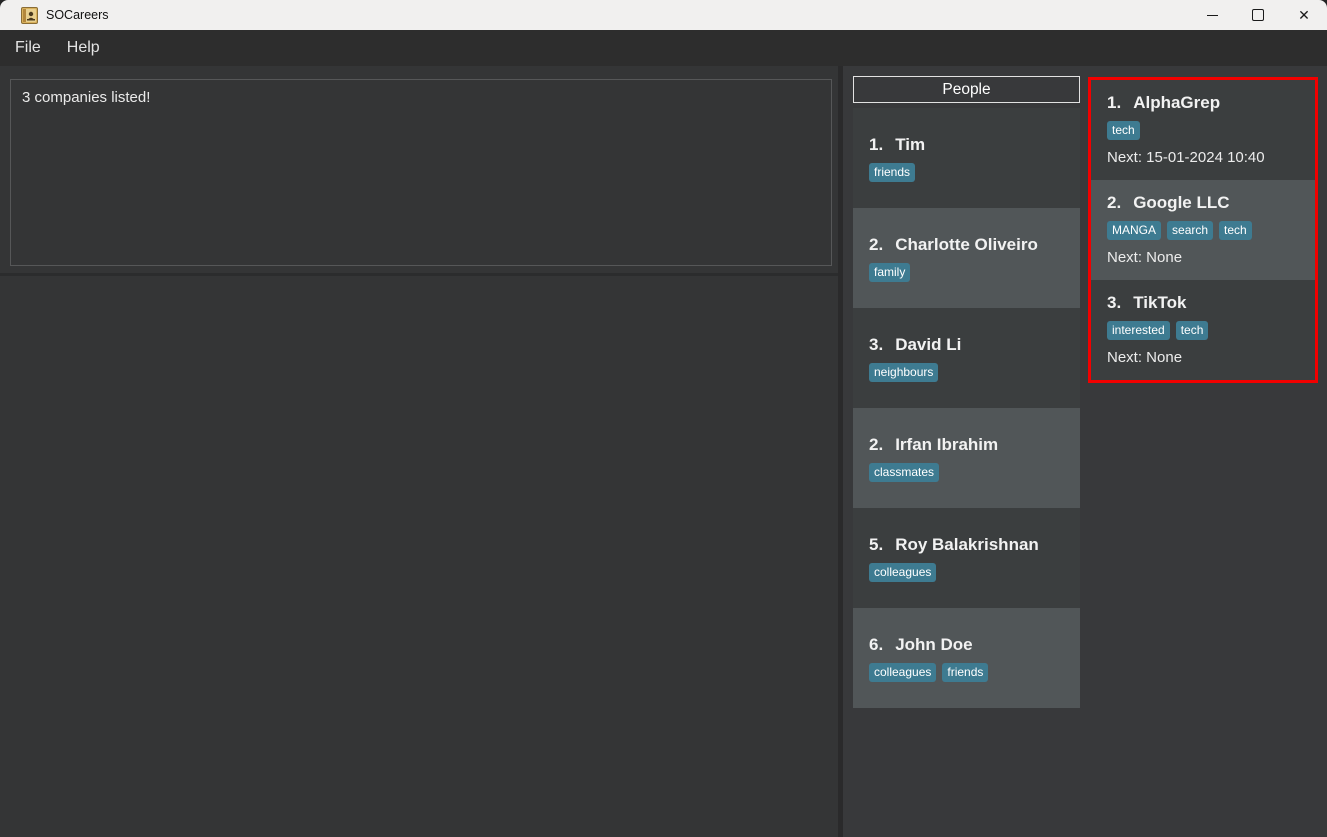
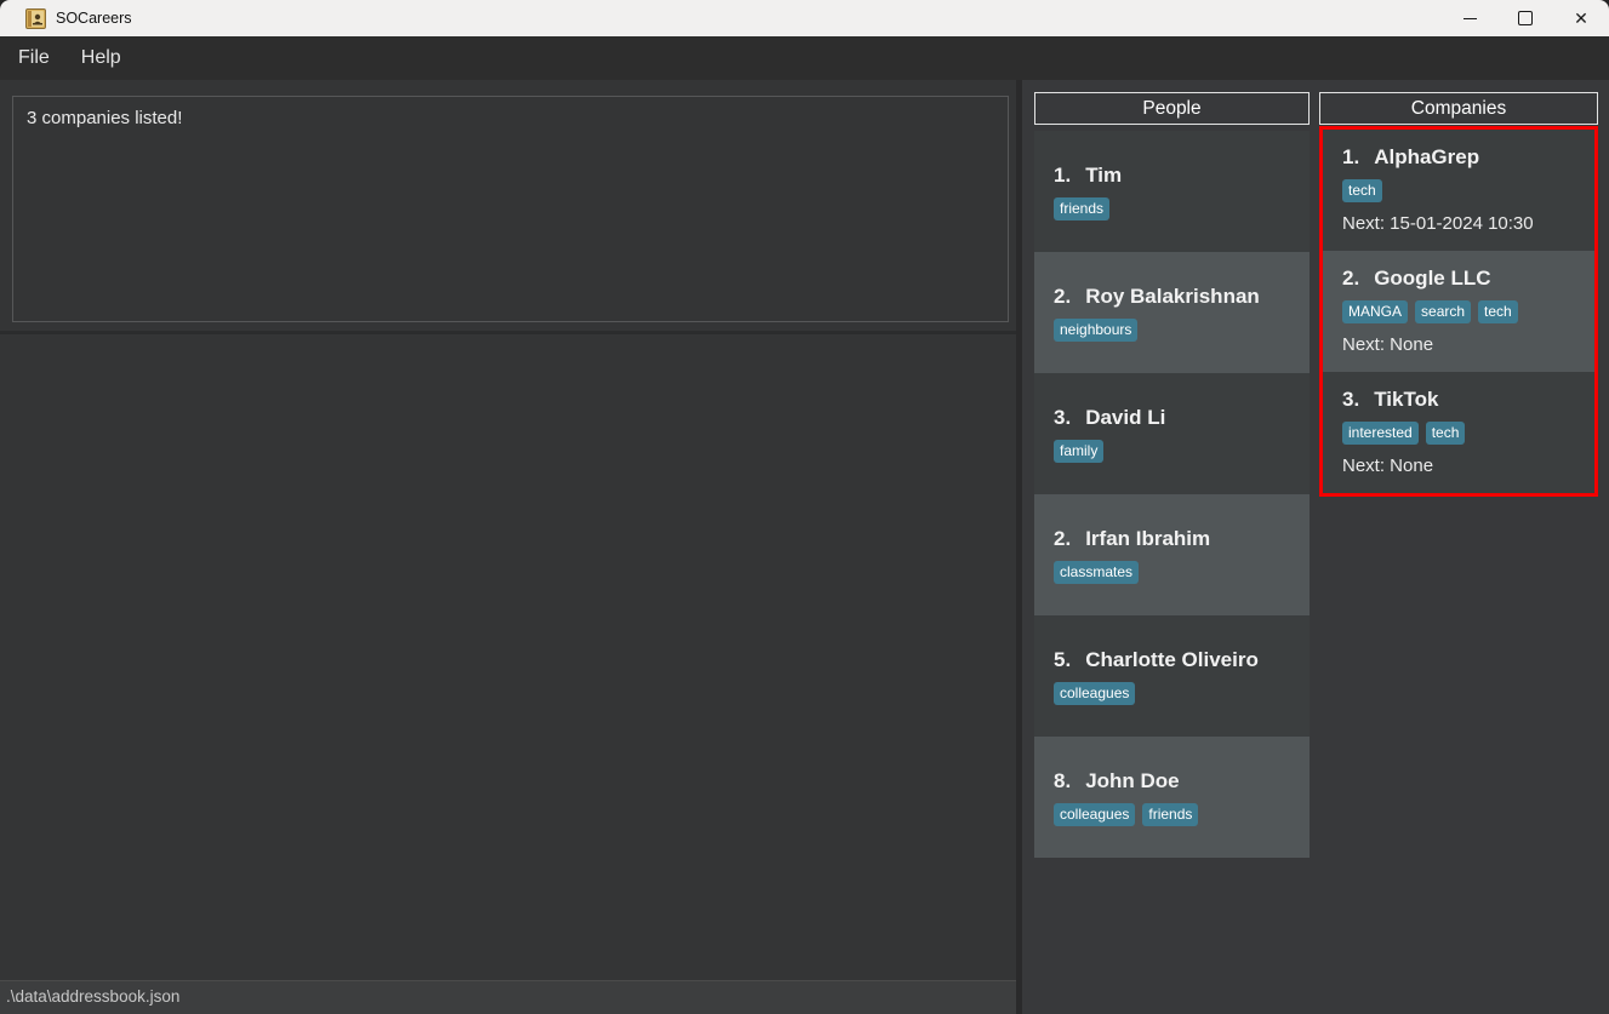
  SOCareers
  ✕
  File
  Help
  3 companies listed!
+ .\data\addressbook.json
  People
  1. Tim
  friends
- 2. Charlotte Oliveiro
+ 2. Roy Balakrishnan
- family
+ neighbours
  3. David Li
- neighbours
+ family
  2. Irfan Ibrahim
  classmates
- 5. Roy Balakrishnan
+ 5. Charlotte Oliveiro
  colleagues
- 6. John Doe
+ 8. John Doe
  colleagues
  friends
+ Companies
  1. AlphaGrep
  tech
- Next: 15-01-2024 10:40
+ Next: 15-01-2024 10:30
  2. Google LLC
  MANGA
  search
  tech
  Next: None
  3. TikTok
  interested
  tech
  Next: None
